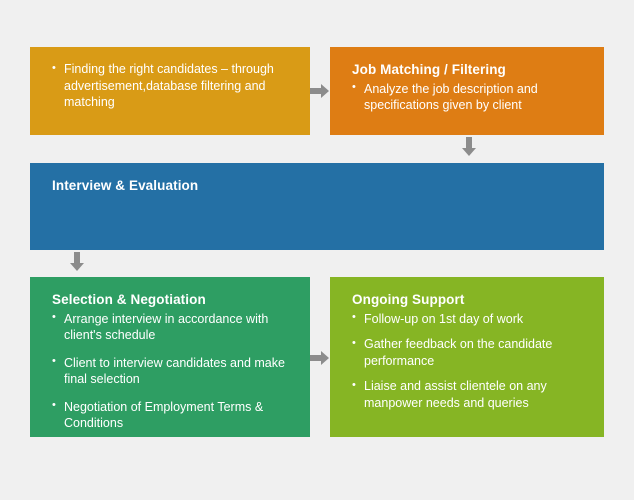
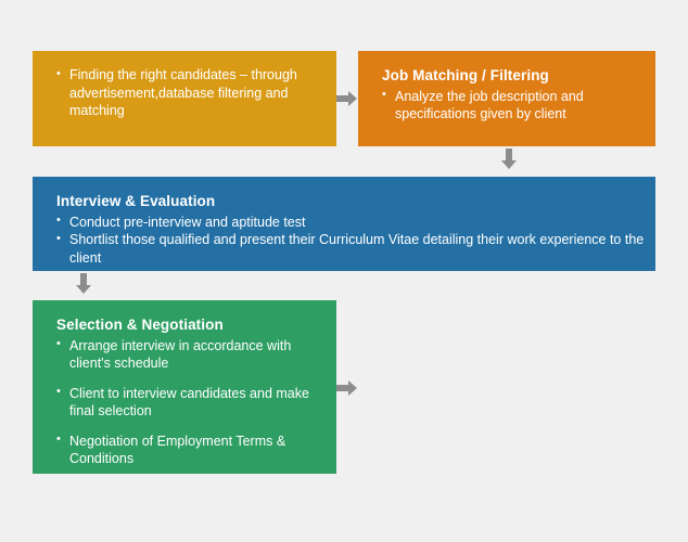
  Finding the right candidates – through advertisement,database filtering and matching
  Job Matching / Filtering
  Analyze the job description and specifications given by client
  Interview & Evaluation
+ Conduct pre-interview and aptitude test
+ Shortlist those qualified and present their Curriculum Vitae detailing their work experience to the client
  Selection & Negotiation
  Arrange interview in accordance with client's schedule
  Client to interview candidates and make final selection
  Negotiation of Employment Terms & Conditions
- Ongoing Support
- Follow-up on 1st day of work
- Gather feedback on the candidate performance
- Liaise and assist clientele on any manpower needs and queries
